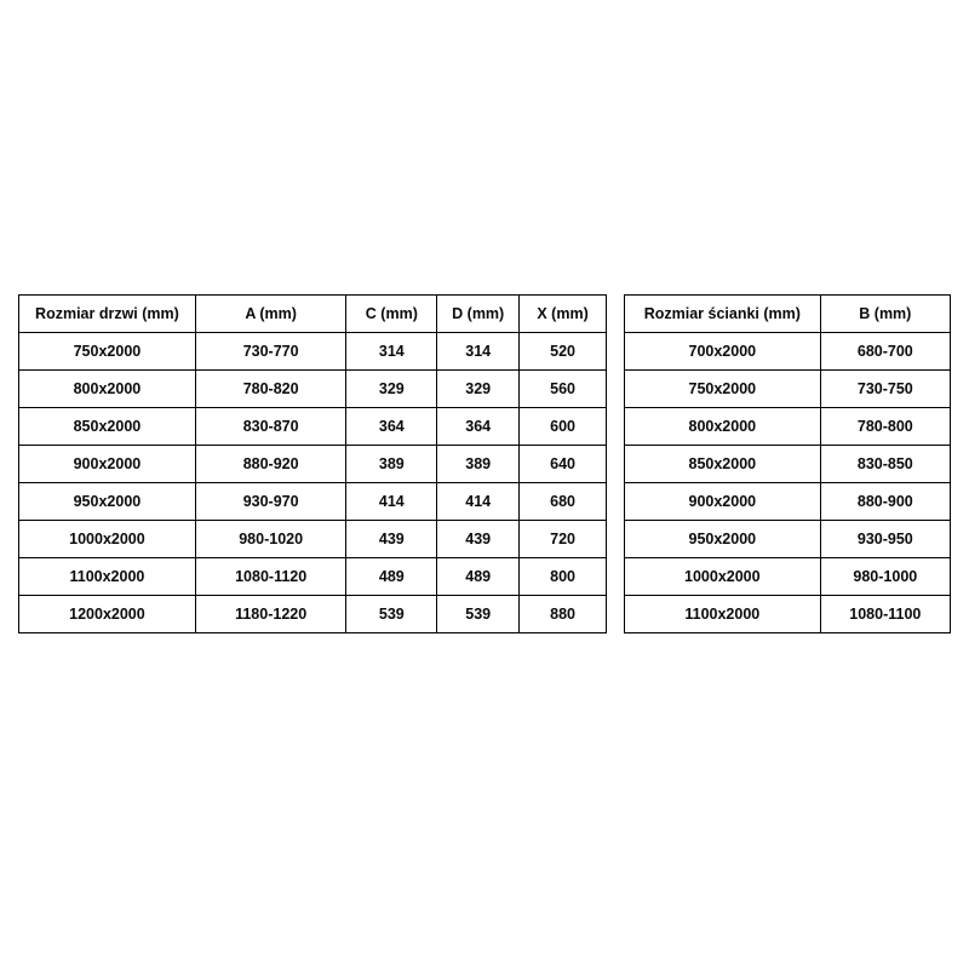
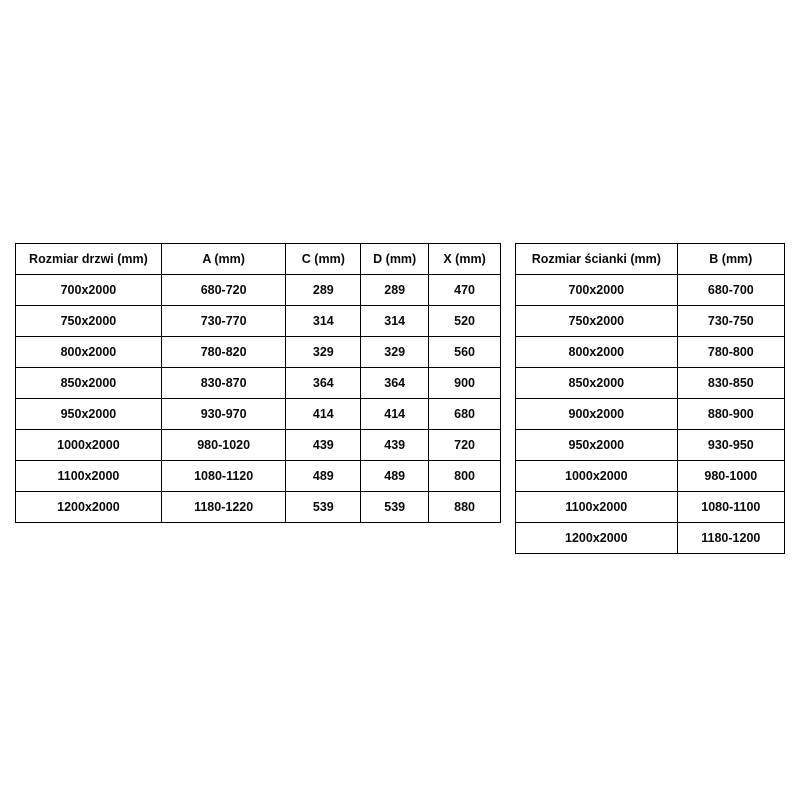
  Rozmiar drzwi (mm)	A (mm)	C (mm)	D (mm)	X (mm)
+ 700x2000	680-720	289	289	470
  750x2000	730-770	314	314	520
  800x2000	780-820	329	329	560
- 850x2000	830-870	364	364	600
+ 850x2000	830-870	364	364	900
- 900x2000	880-920	389	389	640
  950x2000	930-970	414	414	680
  1000x2000	980-1020	439	439	720
  1100x2000	1080-1120	489	489	800
  1200x2000	1180-1220	539	539	880
  Rozmiar ścianki (mm)	B (mm)
  700x2000	680-700
  750x2000	730-750
  800x2000	780-800
  850x2000	830-850
  900x2000	880-900
  950x2000	930-950
  1000x2000	980-1000
  1100x2000	1080-1100
+ 1200x2000	1180-1200
